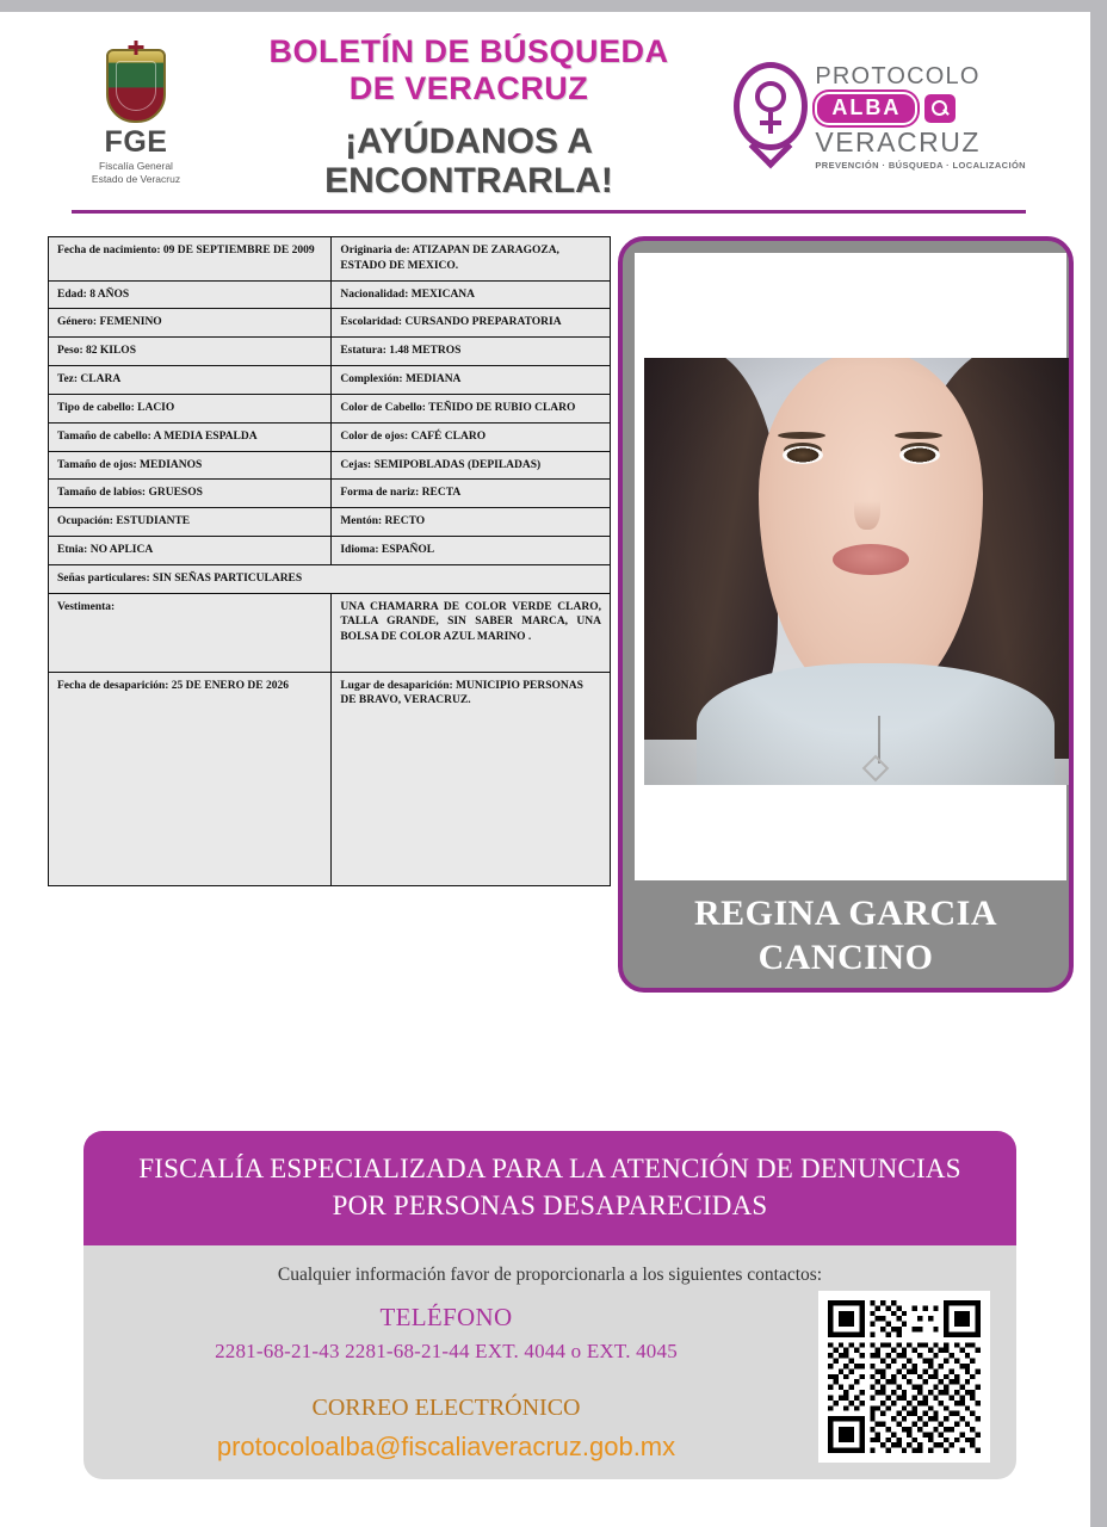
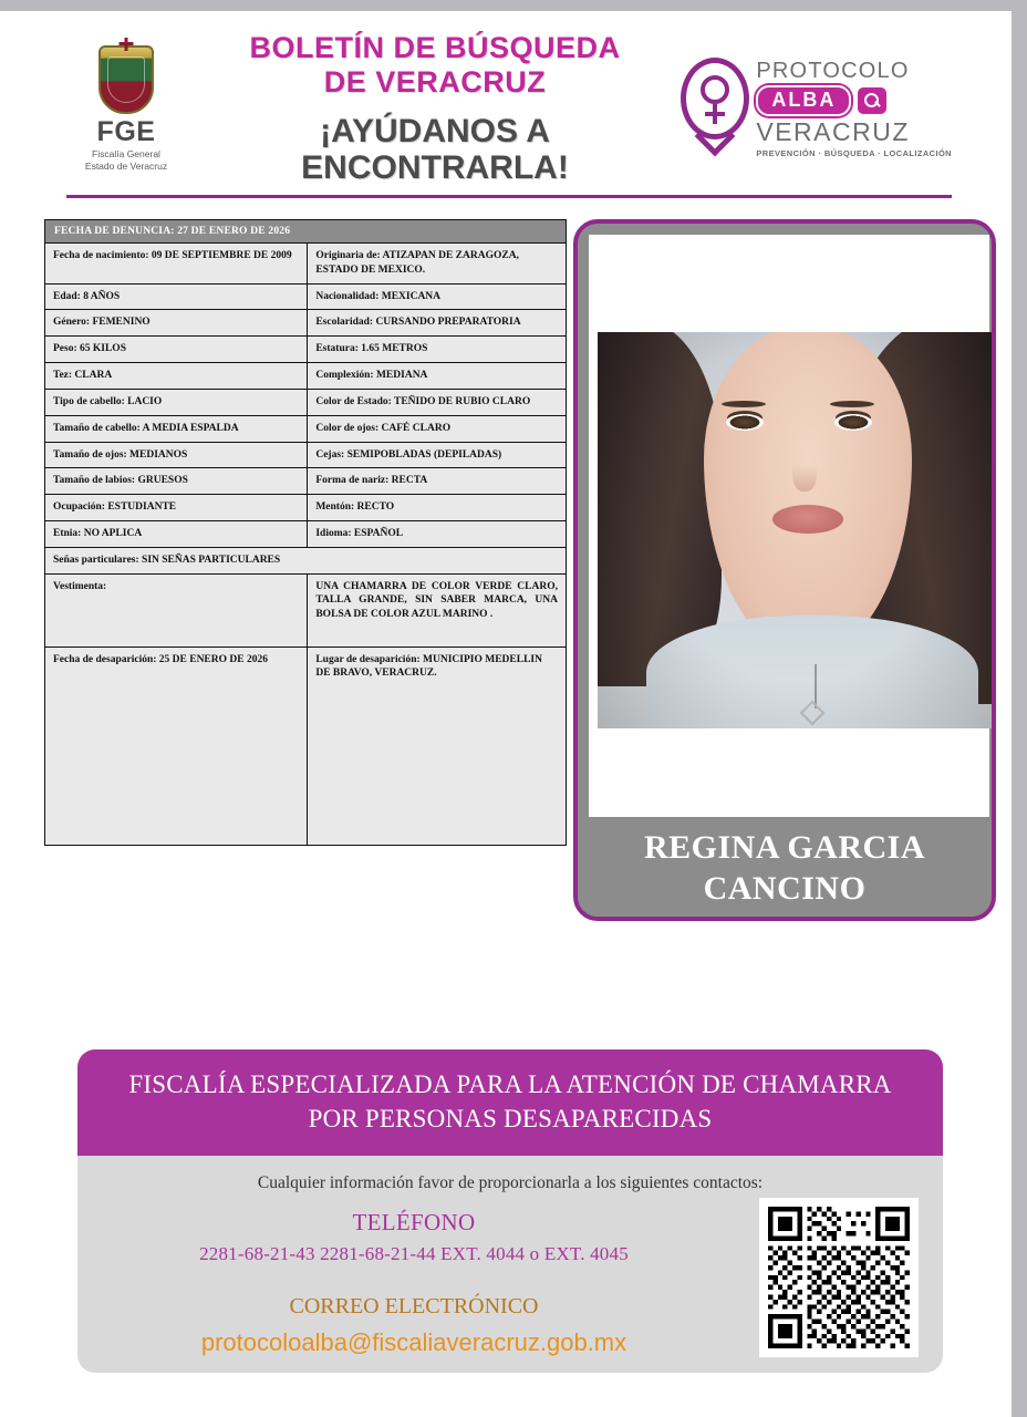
  FGE
  Fiscalía General
  Estado de Veracruz
  BOLETÍN DE BÚSQUEDA
  DE VERACRUZ
  ¡AYÚDANOS A ENCONTRARLA!
  PROTOCOLO
  ALBA
  VERACRUZ
  PREVENCIÓN · BÚSQUEDA · LOCALIZACIÓN
+ FECHA DE DENUNCIA: 27 DE ENERO DE 2026
  Fecha de nacimiento: 09 DE SEPTIEMBRE DE 2009
  Originaria de: ATIZAPAN DE ZARAGOZA, ESTADO DE MEXICO.
  Edad: 8 AÑOS
  Nacionalidad: MEXICANA
  Género: FEMENINO
  Escolaridad: CURSANDO PREPARATORIA
- Peso: 82 KILOS
+ Peso: 65 KILOS
- Estatura: 1.48 METROS
+ Estatura: 1.65 METROS
  Tez: CLARA
  Complexión: MEDIANA
  Tipo de cabello: LACIO
- Color de Cabello: TEÑIDO DE RUBIO CLARO
+ Color de Estado: TEÑIDO DE RUBIO CLARO
  Tamaño de cabello: A MEDIA ESPALDA
  Color de ojos: CAFÉ CLARO
  Tamaño de ojos: MEDIANOS
  Cejas: SEMIPOBLADAS (DEPILADAS)
  Tamaño de labios: GRUESOS
  Forma de nariz: RECTA
  Ocupación: ESTUDIANTE
  Mentón: RECTO
  Etnia: NO APLICA
  Idioma: ESPAÑOL
  Señas particulares: SIN SEÑAS PARTICULARES
  Vestimenta:
  UNA CHAMARRA DE COLOR VERDE CLARO, TALLA GRANDE, SIN SABER MARCA, UNA BOLSA DE COLOR AZUL MARINO .
  Fecha de desaparición: 25 DE ENERO DE 2026
- Lugar de desaparición: MUNICIPIO PERSONAS DE BRAVO, VERACRUZ.
+ Lugar de desaparición: MUNICIPIO MEDELLIN DE BRAVO, VERACRUZ.
  REGINA GARCIA CANCINO
- FISCALÍA ESPECIALIZADA PARA LA ATENCIÓN DE DENUNCIAS POR PERSONAS DESAPARECIDAS
+ FISCALÍA ESPECIALIZADA PARA LA ATENCIÓN DE CHAMARRA POR PERSONAS DESAPARECIDAS
  Cualquier información favor de proporcionarla a los siguientes contactos:
  TELÉFONO
  2281-68-21-43 2281-68-21-44 EXT. 4044 o EXT. 4045
  CORREO ELECTRÓNICO
  protocoloalba@fiscaliaveracruz.gob.mx
